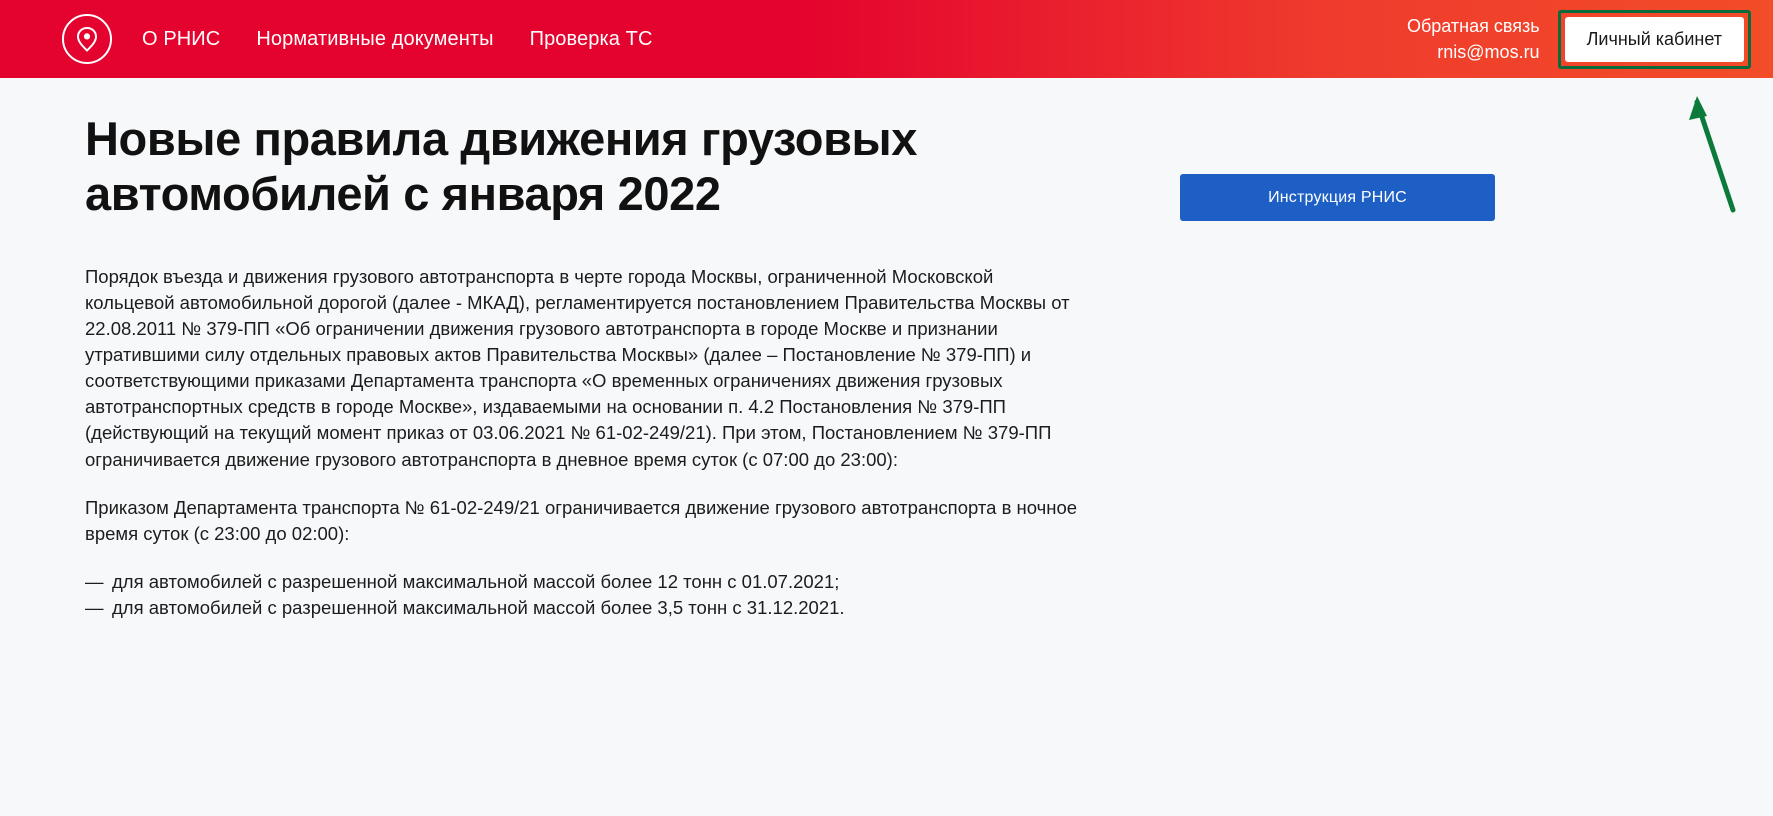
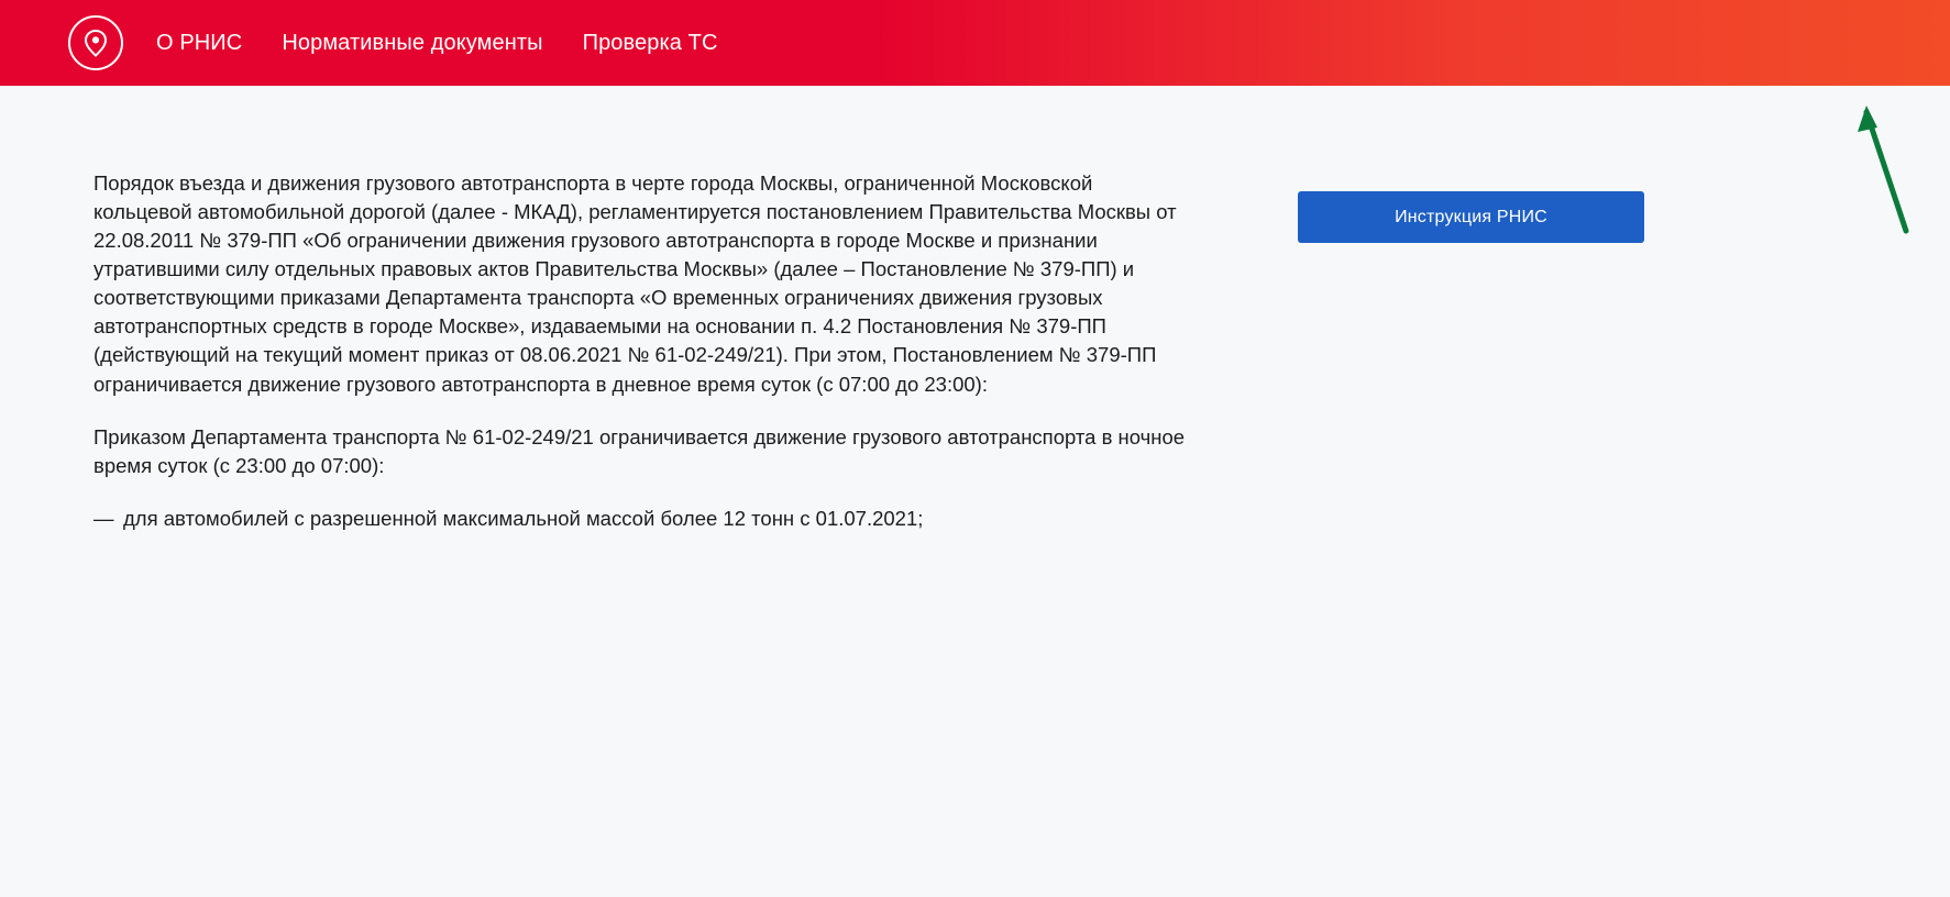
  О РНИС
  Нормативные документы
  Проверка ТС
- Обратная связь
- rnis@mos.ru
- Личный кабинет
- Новые правила движения грузовых автомобилей с января 2022
- Порядок въезда и движения грузового автотранспорта в черте города Москвы, ограниченной Московской кольцевой автомобильной дорогой (далее - МКАД), регламентируется постановлением Правительства Москвы от 22.08.2011 № 379-ПП «Об ограничении движения грузового автотранспорта в городе Москве и признании утратившими силу отдельных правовых актов Правительства Москвы» (далее – Постановление № 379-ПП) и соответствующими приказами Департамента транспорта «О временных ограничениях движения грузовых автотранспортных средств в городе Москве», издаваемыми на основании п. 4.2 Постановления № 379-ПП (действующий на текущий момент приказ от 03.06.2021 № 61-02-249/21). При этом, Постановлением № 379-ПП ограничивается движение грузового автотранспорта в дневное время суток (с 07:00 до 23:00):
+ Порядок въезда и движения грузового автотранспорта в черте города Москвы, ограниченной Московской кольцевой автомобильной дорогой (далее - МКАД), регламентируется постановлением Правительства Москвы от 22.08.2011 № 379-ПП «Об ограничении движения грузового автотранспорта в городе Москве и признании утратившими силу отдельных правовых актов Правительства Москвы» (далее – Постановление № 379-ПП) и соответствующими приказами Департамента транспорта «О временных ограничениях движения грузовых автотранспортных средств в городе Москве», издаваемыми на основании п. 4.2 Постановления № 379-ПП (действующий на текущий момент приказ от 08.06.2021 № 61-02-249/21). При этом, Постановлением № 379-ПП ограничивается движение грузового автотранспорта в дневное время суток (с 07:00 до 23:00):
- Приказом Департамента транспорта № 61-02-249/21 ограничивается движение грузового автотранспорта в ночное время суток (с 23:00 до 02:00):
+ Приказом Департамента транспорта № 61-02-249/21 ограничивается движение грузового автотранспорта в ночное время суток (с 23:00 до 07:00):
  для автомобилей с разрешенной максимальной массой более 12 тонн с 01.07.2021;
- для автомобилей с разрешенной максимальной массой более 3,5 тонн с 31.12.2021.
  Инструкция РНИС
